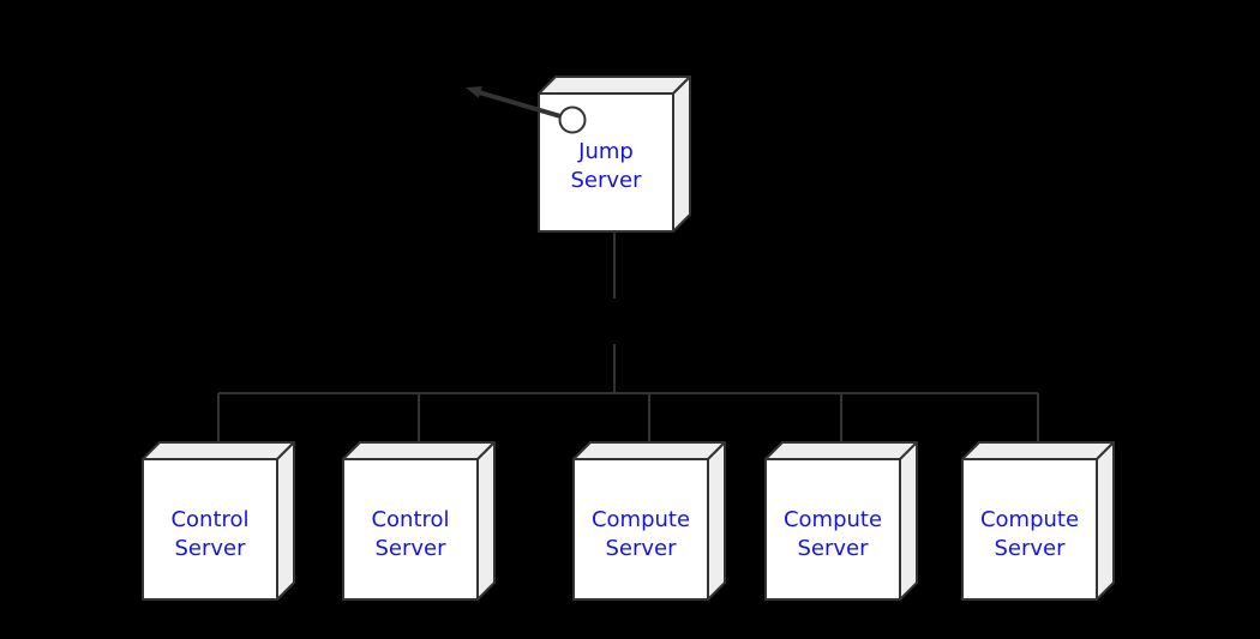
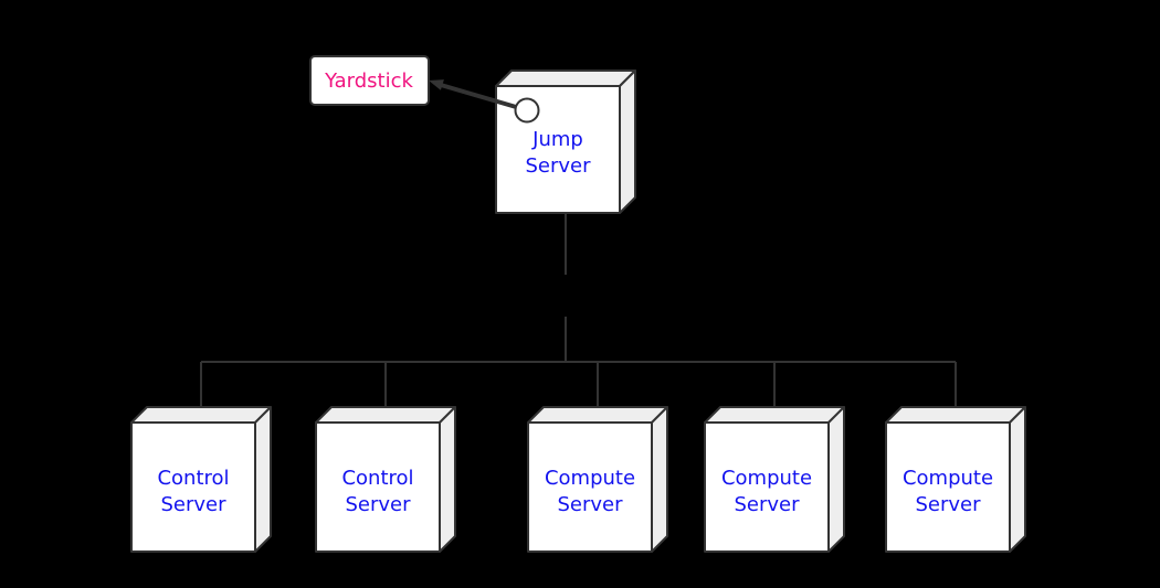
  Jump
  Server
+ Yardstick
  Control
  Server
  Control
  Server
  Compute
  Server
  Compute
  Server
  Compute
  Server
